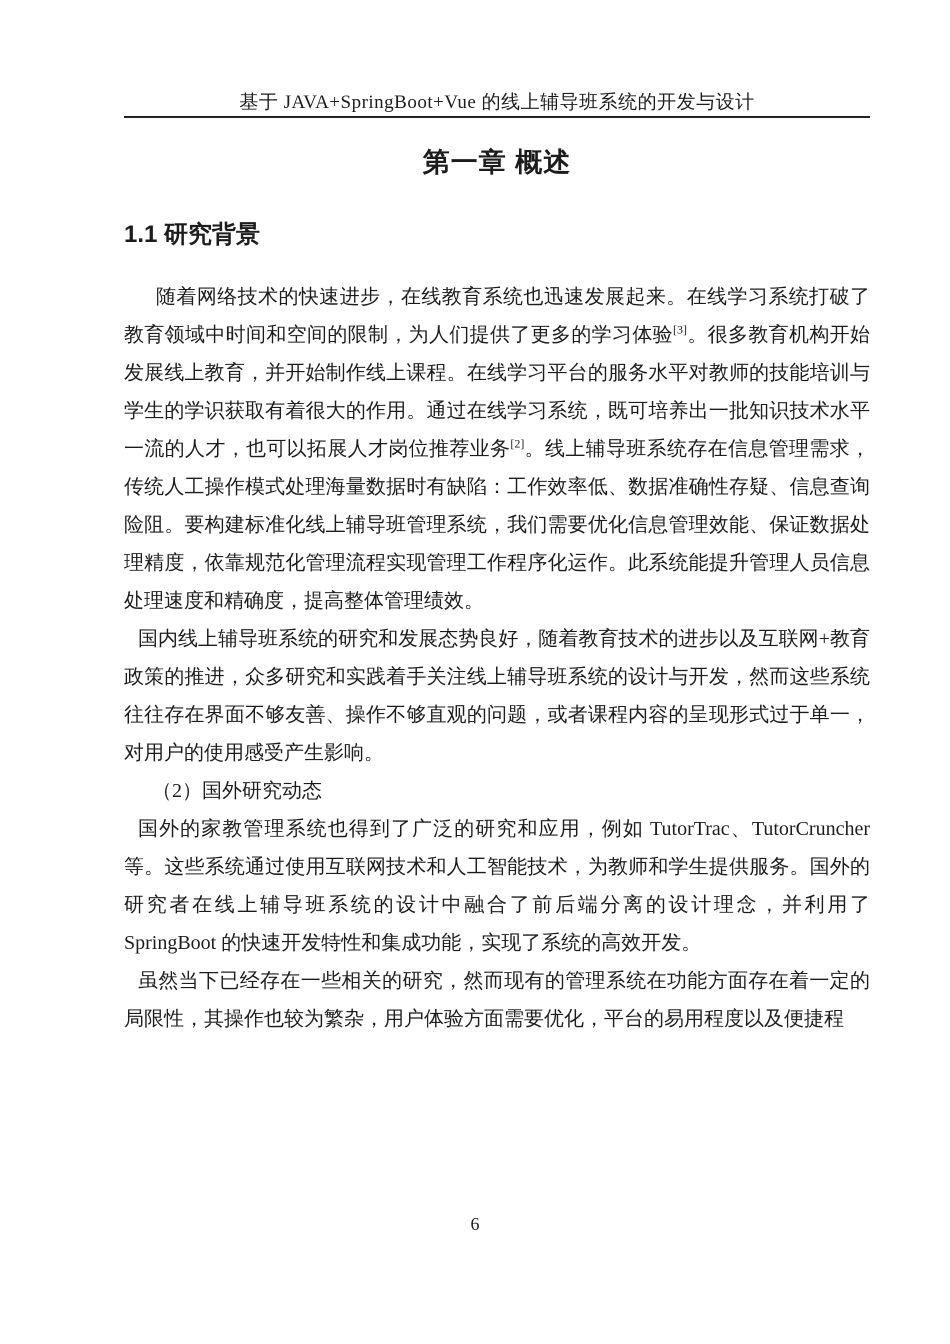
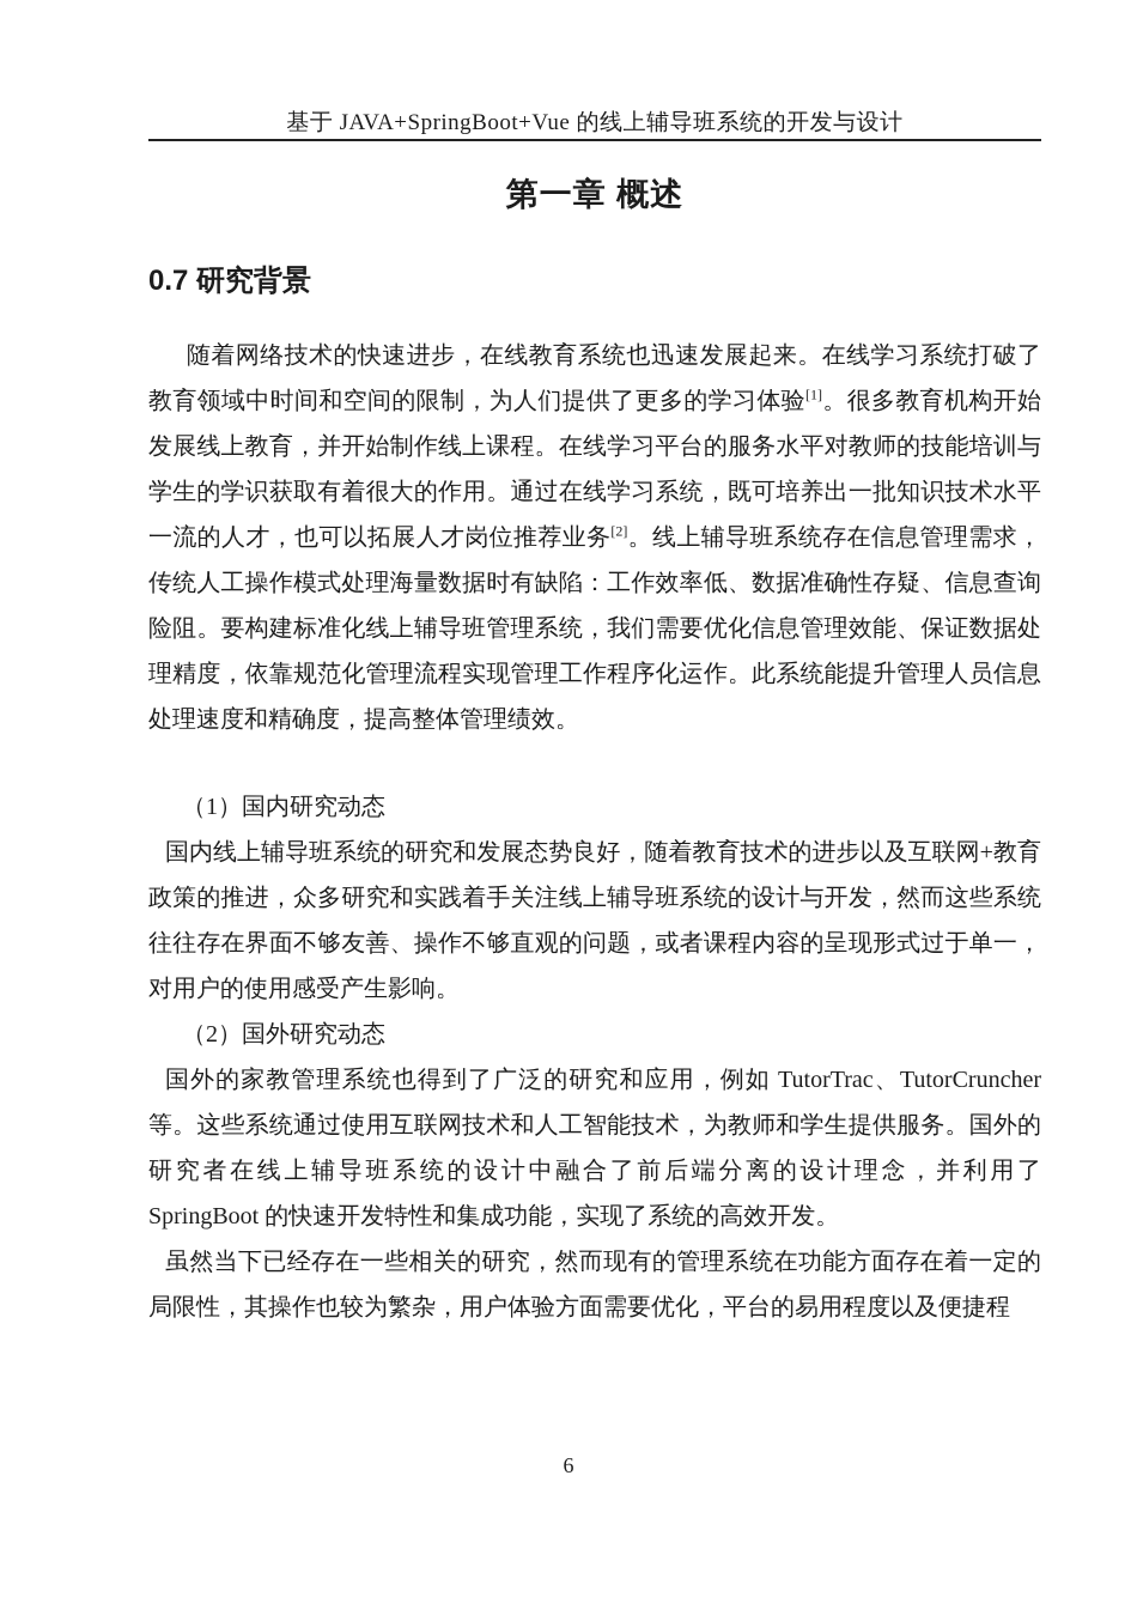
  基于 JAVA+SpringBoot+Vue 的线上辅导班系统的开发与设计
  第一章 概述
- 1.1 研究背景
+ 0.7 研究背景
- 随着网络技术的快速进步，在线教育系统也迅速发展起来。在线学习系统打破了教育领域中时间和空间的限制，为人们提供了更多的学习体验[3]。很多教育机构开始发展线上教育，并开始制作线上课程。在线学习平台的服务水平对教师的技能培训与学生的学识获取有着很大的作用。通过在线学习系统，既可培养出一批知识技术水平一流的人才，也可以拓展人才岗位推荐业务[2]。线上辅导班系统存在信息管理需求，传统人工操作模式处理海量数据时有缺陷：工作效率低、数据准确性存疑、信息查询险阻。要构建标准化线上辅导班管理系统，我们需要优化信息管理效能、保证数据处理精度，依靠规范化管理流程实现管理工作程序化运作。此系统能提升管理人员信息处理速度和精确度，提高整体管理绩效。
+ 随着网络技术的快速进步，在线教育系统也迅速发展起来。在线学习系统打破了教育领域中时间和空间的限制，为人们提供了更多的学习体验[1]。很多教育机构开始发展线上教育，并开始制作线上课程。在线学习平台的服务水平对教师的技能培训与学生的学识获取有着很大的作用。通过在线学习系统，既可培养出一批知识技术水平一流的人才，也可以拓展人才岗位推荐业务[2]。线上辅导班系统存在信息管理需求，传统人工操作模式处理海量数据时有缺陷：工作效率低、数据准确性存疑、信息查询险阻。要构建标准化线上辅导班管理系统，我们需要优化信息管理效能、保证数据处理精度，依靠规范化管理流程实现管理工作程序化运作。此系统能提升管理人员信息处理速度和精确度，提高整体管理绩效。
+ （1）国内研究动态
  国内线上辅导班系统的研究和发展态势良好，随着教育技术的进步以及互联网+教育政策的推进，众多研究和实践着手关注线上辅导班系统的设计与开发，然而这些系统往往存在界面不够友善、操作不够直观的问题，或者课程内容的呈现形式过于单一，对用户的使用感受产生影响。
  （2）国外研究动态
  国外的家教管理系统也得到了广泛的研究和应用，例如 TutorTrac、TutorCruncher 等。这些系统通过使用互联网技术和人工智能技术，为教师和学生提供服务。国外的研究者在线上辅导班系统的设计中融合了前后端分离的设计理念，并利用了 SpringBoot 的快速开发特性和集成功能，实现了系统的高效开发。
  虽然当下已经存在一些相关的研究，然而现有的管理系统在功能方面存在着一定的局限性，其操作也较为繁杂，用户体验方面需要优化，平台的易用程度以及便捷程
  6
